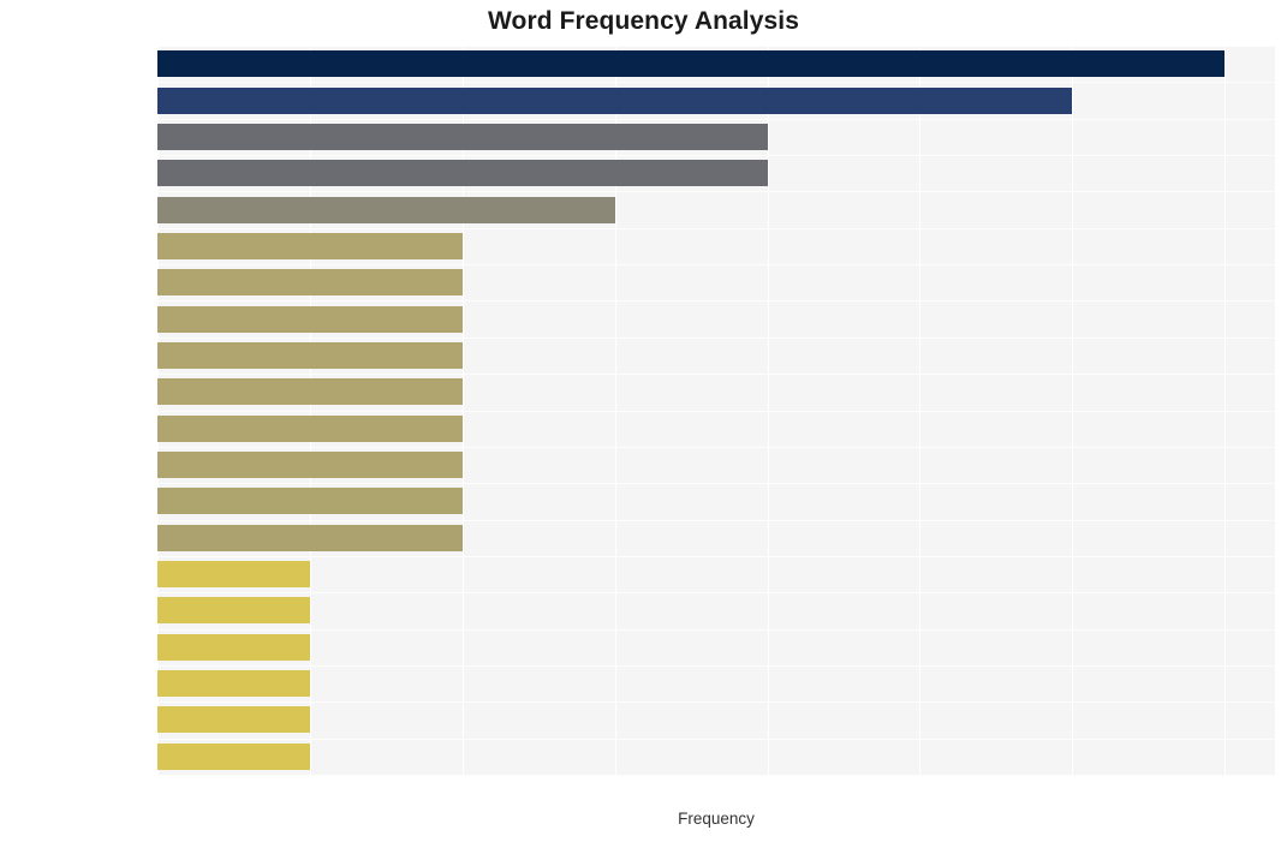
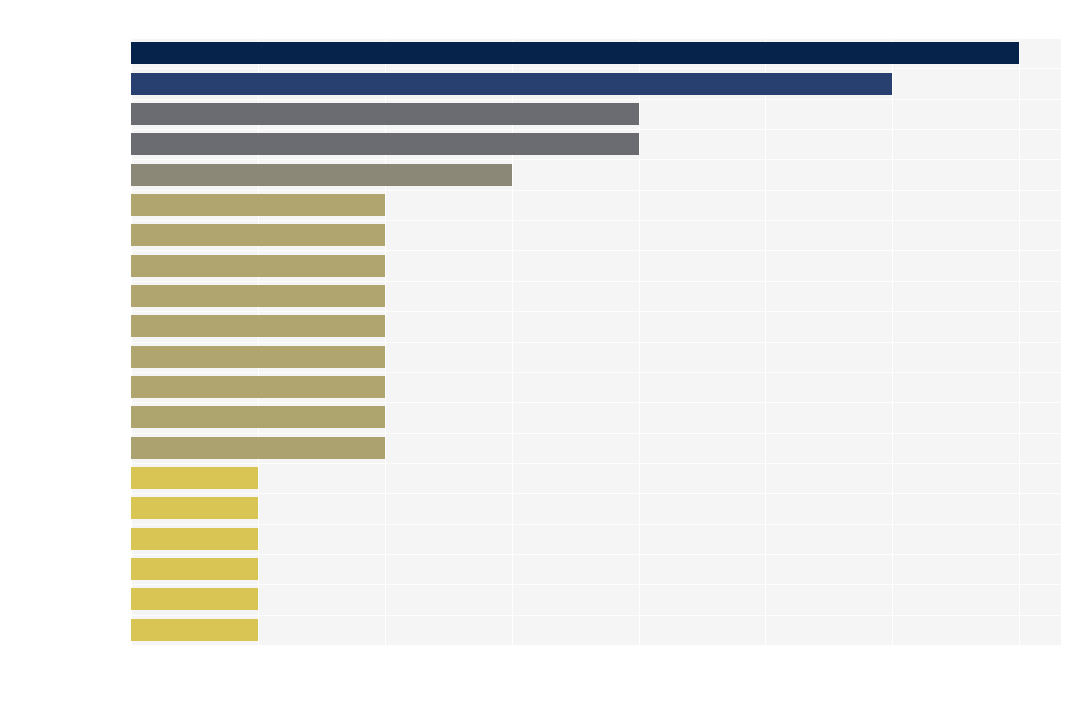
- Word Frequency Analysis
- Frequency
